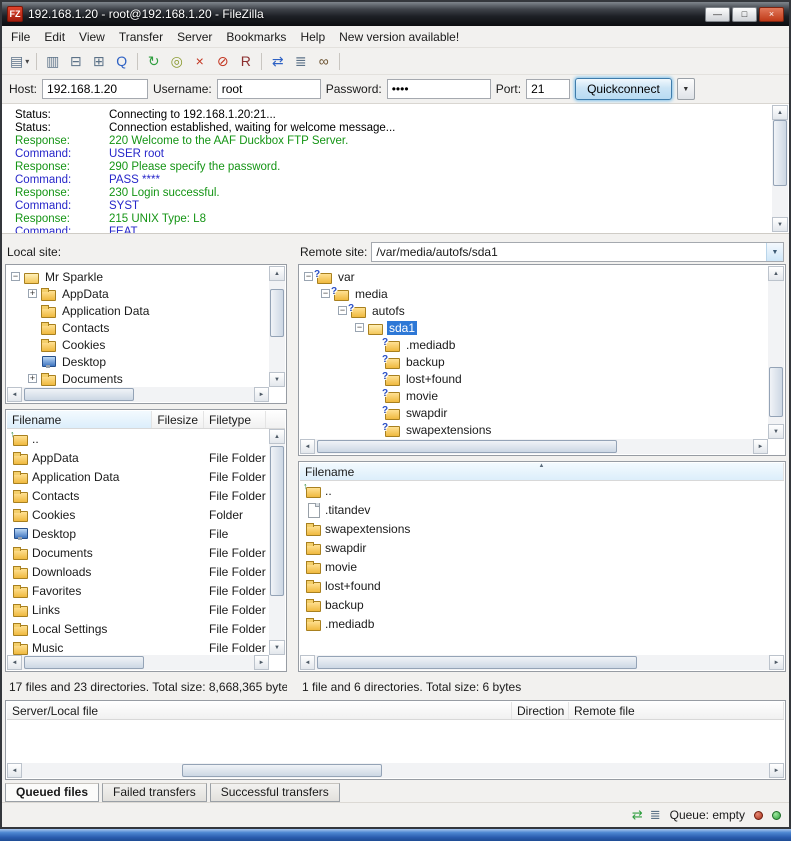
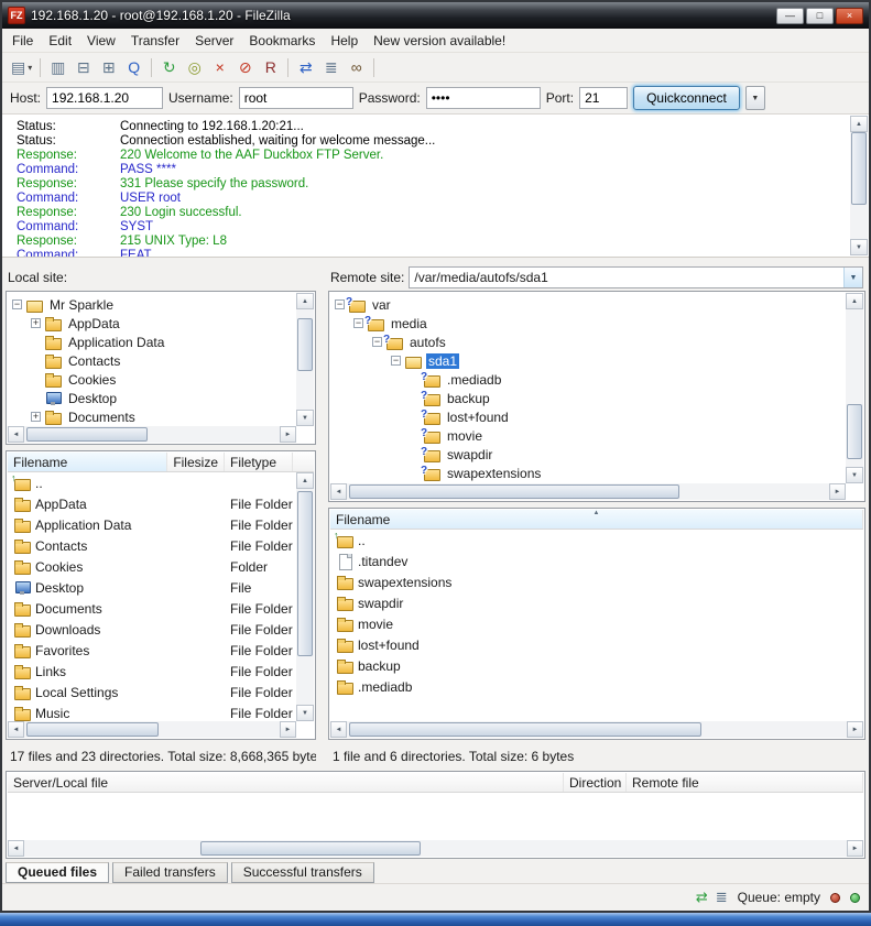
  FZ
  192.168.1.20 - root@192.168.1.20 - FileZilla
  —
  □
  ×
  File
  Edit
  View
  Transfer
  Server
  Bookmarks
  Help
  New version available!
  ▤
  ▾
  ▥
  ⊟
  ⊞
  Q
  ↻
  ◎
  ×
  ⊘
  R
  ⇄
  ≣
  ∞
  Host:
  192.168.1.20
  Username:
  root
  Password:
  ••••
  Port:
  21
  Quickconnect
  Status:
  Connecting to 192.168.1.20:21...
  Status:
  Connection established, waiting for welcome message...
  Response:
  220 Welcome to the AAF Duckbox FTP Server.
  Command:
- USER root
+ PASS ****
  Response:
- 290 Please specify the password.
+ 331 Please specify the password.
  Command:
- PASS ****
+ USER root
  Response:
  230 Login successful.
  Command:
  SYST
  Response:
  215 UNIX Type: L8
  Command:
  FEAT
  Local site:
  −
  Mr Sparkle
  +
  AppData
  Application Data
  Contacts
  Cookies
  Desktop
  +
  Documents
  Filename
  Filesize
  Filetype
  ..
  AppData
  File Folder
  Application Data
  File Folder
  Contacts
  File Folder
  Cookies
  Folder
  Desktop
  File
  Documents
  File Folder
  Downloads
  File Folder
  Favorites
  File Folder
  Links
  File Folder
  Local Settings
  File Folder
  Music
  File Folder
  17 files and 23 directories. Total size: 8,668,365 byte
  Remote site:
  /var/media/autofs/sda1
  −
  var
  −
  media
  −
  autofs
  −
  sda1
  .mediadb
  backup
  lost+found
  movie
  swapdir
  swapextensions
  Filename
  ..
  .titandev
  swapextensions
  swapdir
  movie
  lost+found
  backup
  .mediadb
  1 file and 6 directories. Total size: 6 bytes
  Server/Local file
  Direction
  Remote file
  Queued files
  Failed transfers
  Successful transfers
  ⇄
  ≣
  Queue: empty
